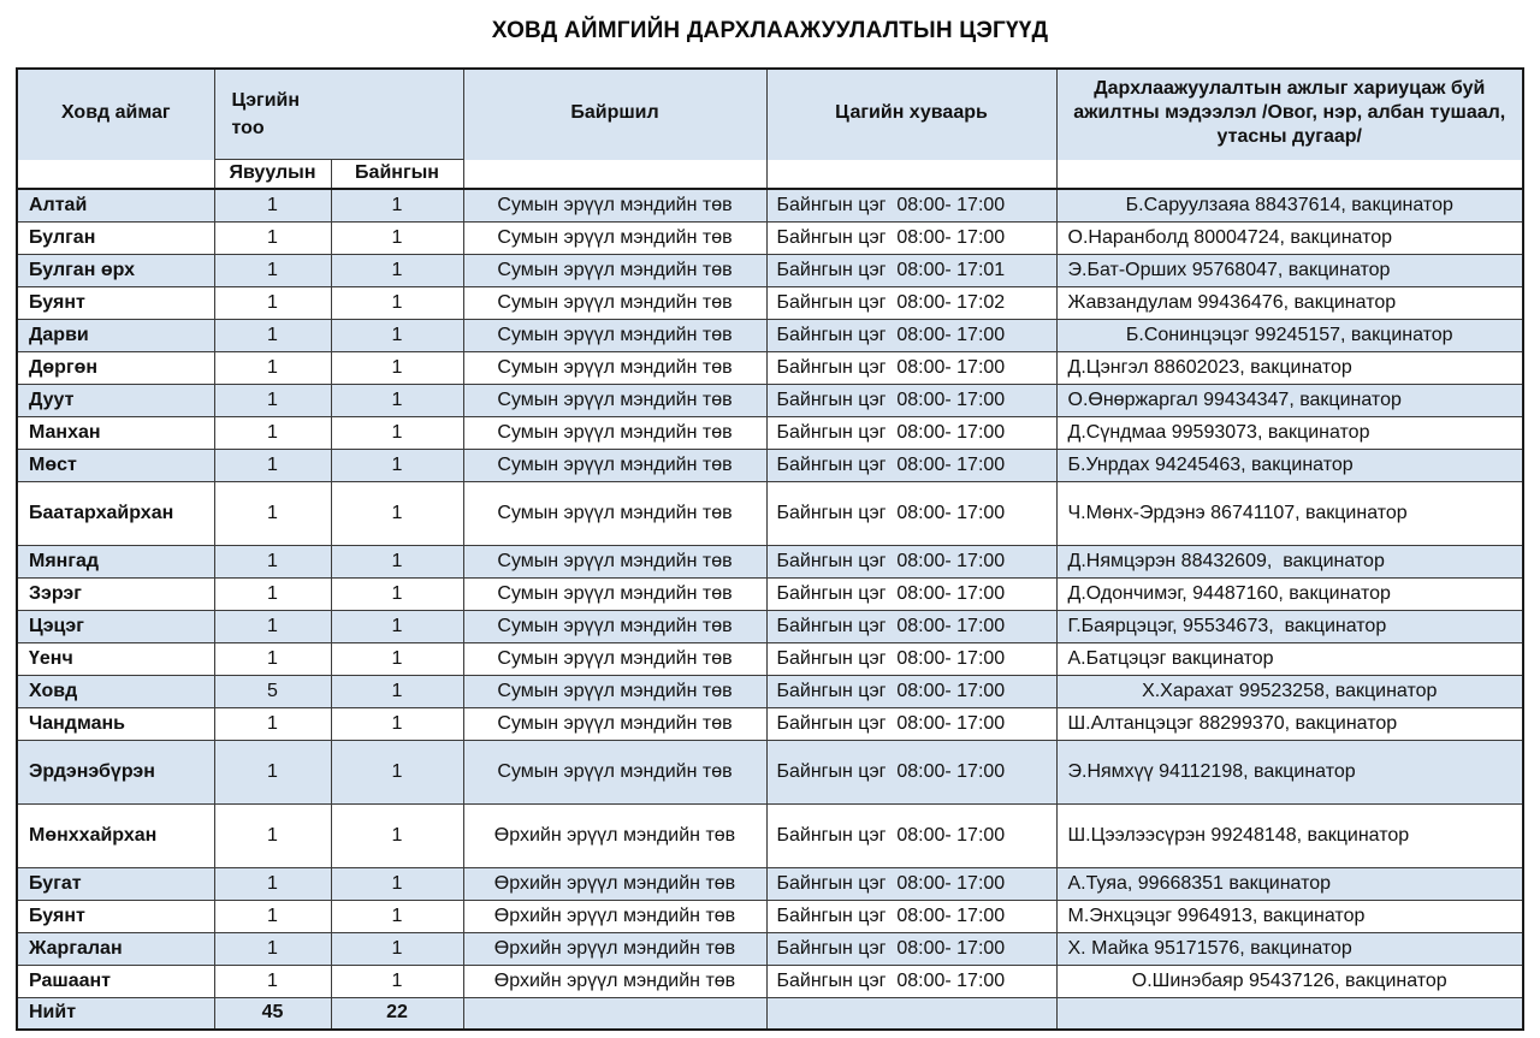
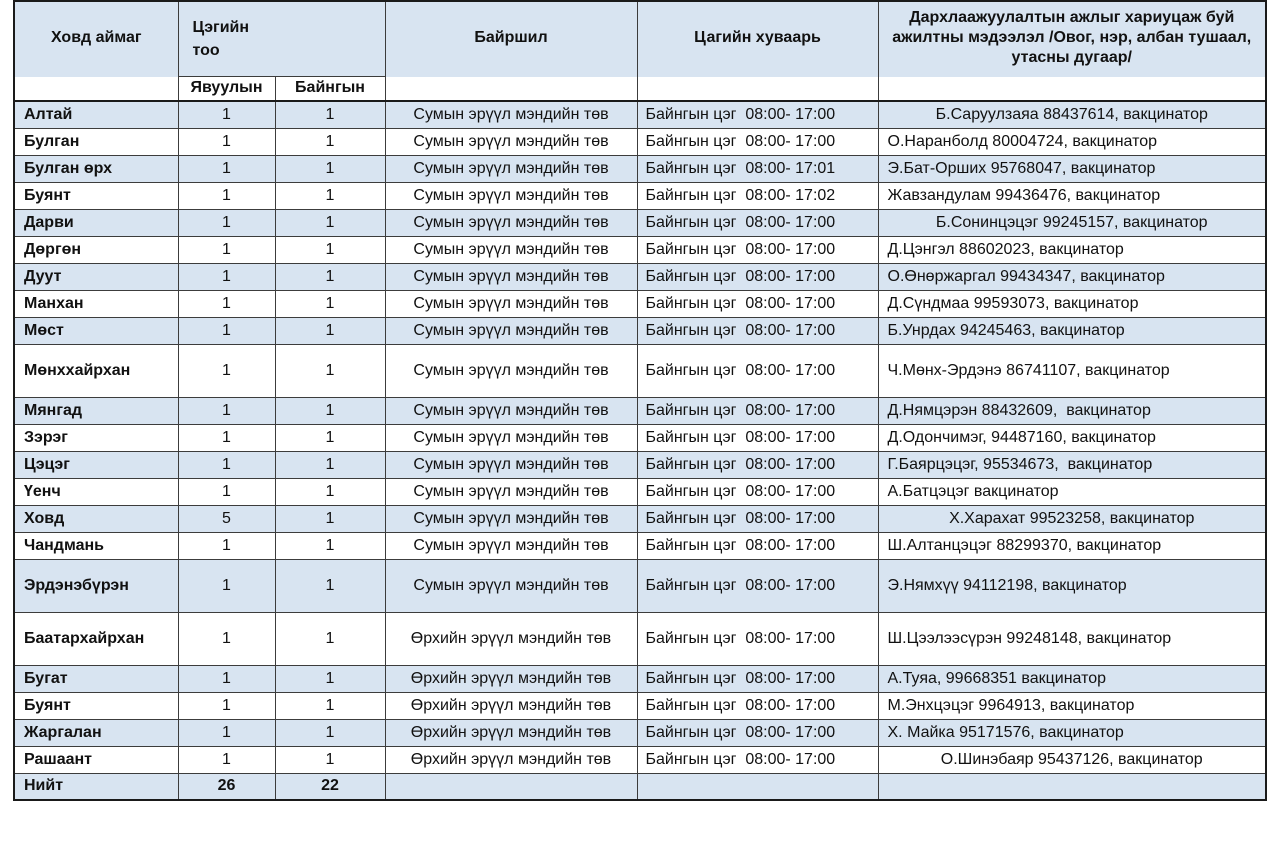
- ХОВД АЙМГИЙН ДАРХЛААЖУУЛАЛТЫН ЦЭГҮҮД
  Ховд аймаг	Цэгийн тоо	Байршил	Цагийн хуваарь	Дархлаажуулалтын ажлыг хариуцаж буй ажилтны мэдээлэл /Овог, нэр, албан тушаал, утасны дугаар/
  Явуулын	Байнгын
  Алтай	1	1	Сумын эрүүл мэндийн төв	Байнгын цэг 08:00- 17:00	Б.Саруулзаяа 88437614, вакцинатор
  Булган	1	1	Сумын эрүүл мэндийн төв	Байнгын цэг 08:00- 17:00	О.Наранболд 80004724, вакцинатор
  Булган өрх	1	1	Сумын эрүүл мэндийн төв	Байнгын цэг 08:00- 17:01	Э.Бат-Орших 95768047, вакцинатор
  Буянт	1	1	Сумын эрүүл мэндийн төв	Байнгын цэг 08:00- 17:02	Жавзандулам 99436476, вакцинатор
  Дарви	1	1	Сумын эрүүл мэндийн төв	Байнгын цэг 08:00- 17:00	Б.Сонинцэцэг 99245157, вакцинатор
  Дөргөн	1	1	Сумын эрүүл мэндийн төв	Байнгын цэг 08:00- 17:00	Д.Цэнгэл 88602023, вакцинатор
  Дуут	1	1	Сумын эрүүл мэндийн төв	Байнгын цэг 08:00- 17:00	О.Өнөржаргал 99434347, вакцинатор
  Манхан	1	1	Сумын эрүүл мэндийн төв	Байнгын цэг 08:00- 17:00	Д.Сүндмаа 99593073, вакцинатор
  Мөст	1	1	Сумын эрүүл мэндийн төв	Байнгын цэг 08:00- 17:00	Б.Унрдах 94245463, вакцинатор
- Баатархайрхан	1	1	Сумын эрүүл мэндийн төв	Байнгын цэг 08:00- 17:00	Ч.Мөнх-Эрдэнэ 86741107, вакцинатор
+ Мөнххайрхан	1	1	Сумын эрүүл мэндийн төв	Байнгын цэг 08:00- 17:00	Ч.Мөнх-Эрдэнэ 86741107, вакцинатор
  Мянгад	1	1	Сумын эрүүл мэндийн төв	Байнгын цэг 08:00- 17:00	Д.Нямцэрэн 88432609, вакцинатор
  Зэрэг	1	1	Сумын эрүүл мэндийн төв	Байнгын цэг 08:00- 17:00	Д.Одончимэг, 94487160, вакцинатор
  Цэцэг	1	1	Сумын эрүүл мэндийн төв	Байнгын цэг 08:00- 17:00	Г.Баярцэцэг, 95534673, вакцинатор
  Үенч	1	1	Сумын эрүүл мэндийн төв	Байнгын цэг 08:00- 17:00	А.Батцэцэг вакцинатор
  Ховд	5	1	Сумын эрүүл мэндийн төв	Байнгын цэг 08:00- 17:00	Х.Харахат 99523258, вакцинатор
  Чандмань	1	1	Сумын эрүүл мэндийн төв	Байнгын цэг 08:00- 17:00	Ш.Алтанцэцэг 88299370, вакцинатор
  Эрдэнэбүрэн	1	1	Сумын эрүүл мэндийн төв	Байнгын цэг 08:00- 17:00	Э.Нямхүү 94112198, вакцинатор
- Мөнххайрхан	1	1	Өрхийн эрүүл мэндийн төв	Байнгын цэг 08:00- 17:00	Ш.Цээлээсүрэн 99248148, вакцинатор
+ Баатархайрхан	1	1	Өрхийн эрүүл мэндийн төв	Байнгын цэг 08:00- 17:00	Ш.Цээлээсүрэн 99248148, вакцинатор
  Бугат	1	1	Өрхийн эрүүл мэндийн төв	Байнгын цэг 08:00- 17:00	А.Туяа, 99668351 вакцинатор
  Буянт	1	1	Өрхийн эрүүл мэндийн төв	Байнгын цэг 08:00- 17:00	М.Энхцэцэг 9964913, вакцинатор
  Жаргалан	1	1	Өрхийн эрүүл мэндийн төв	Байнгын цэг 08:00- 17:00	Х. Майка 95171576, вакцинатор
  Рашаант	1	1	Өрхийн эрүүл мэндийн төв	Байнгын цэг 08:00- 17:00	О.Шинэбаяр 95437126, вакцинатор
- Нийт	45	22
+ Нийт	26	22
